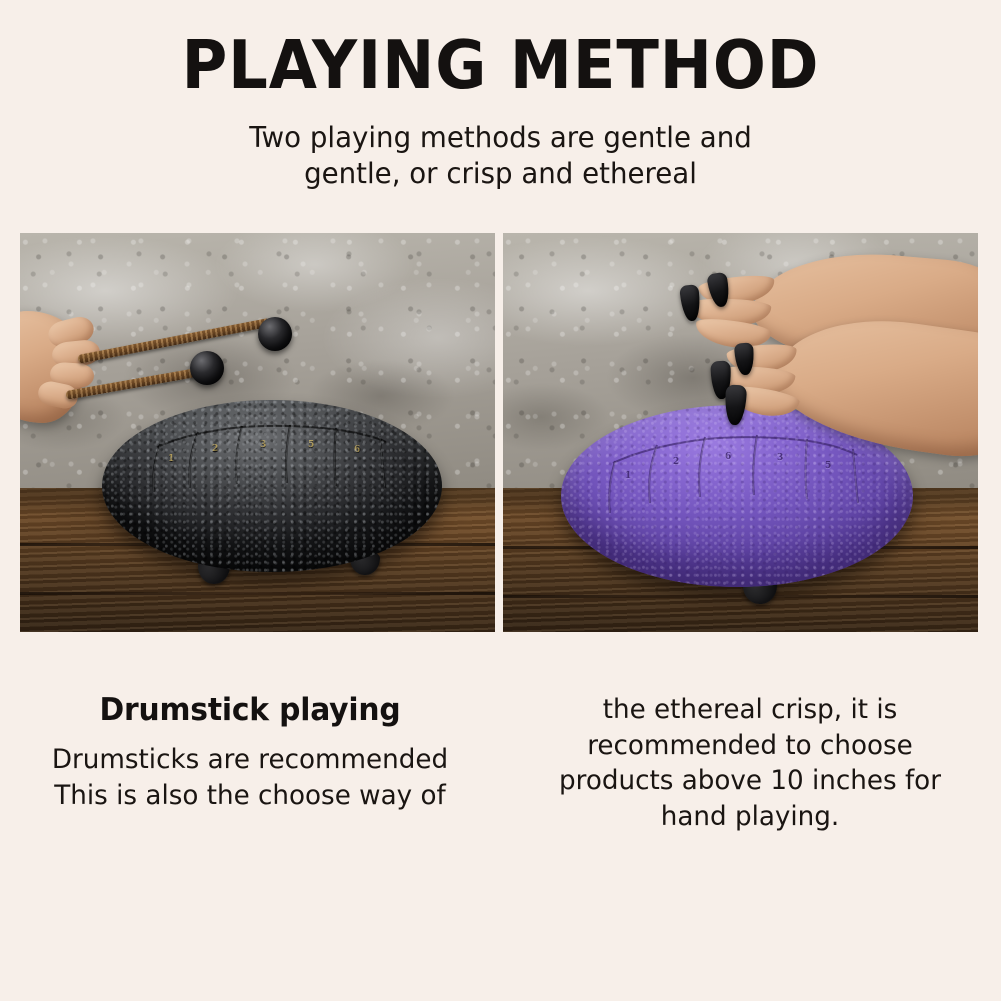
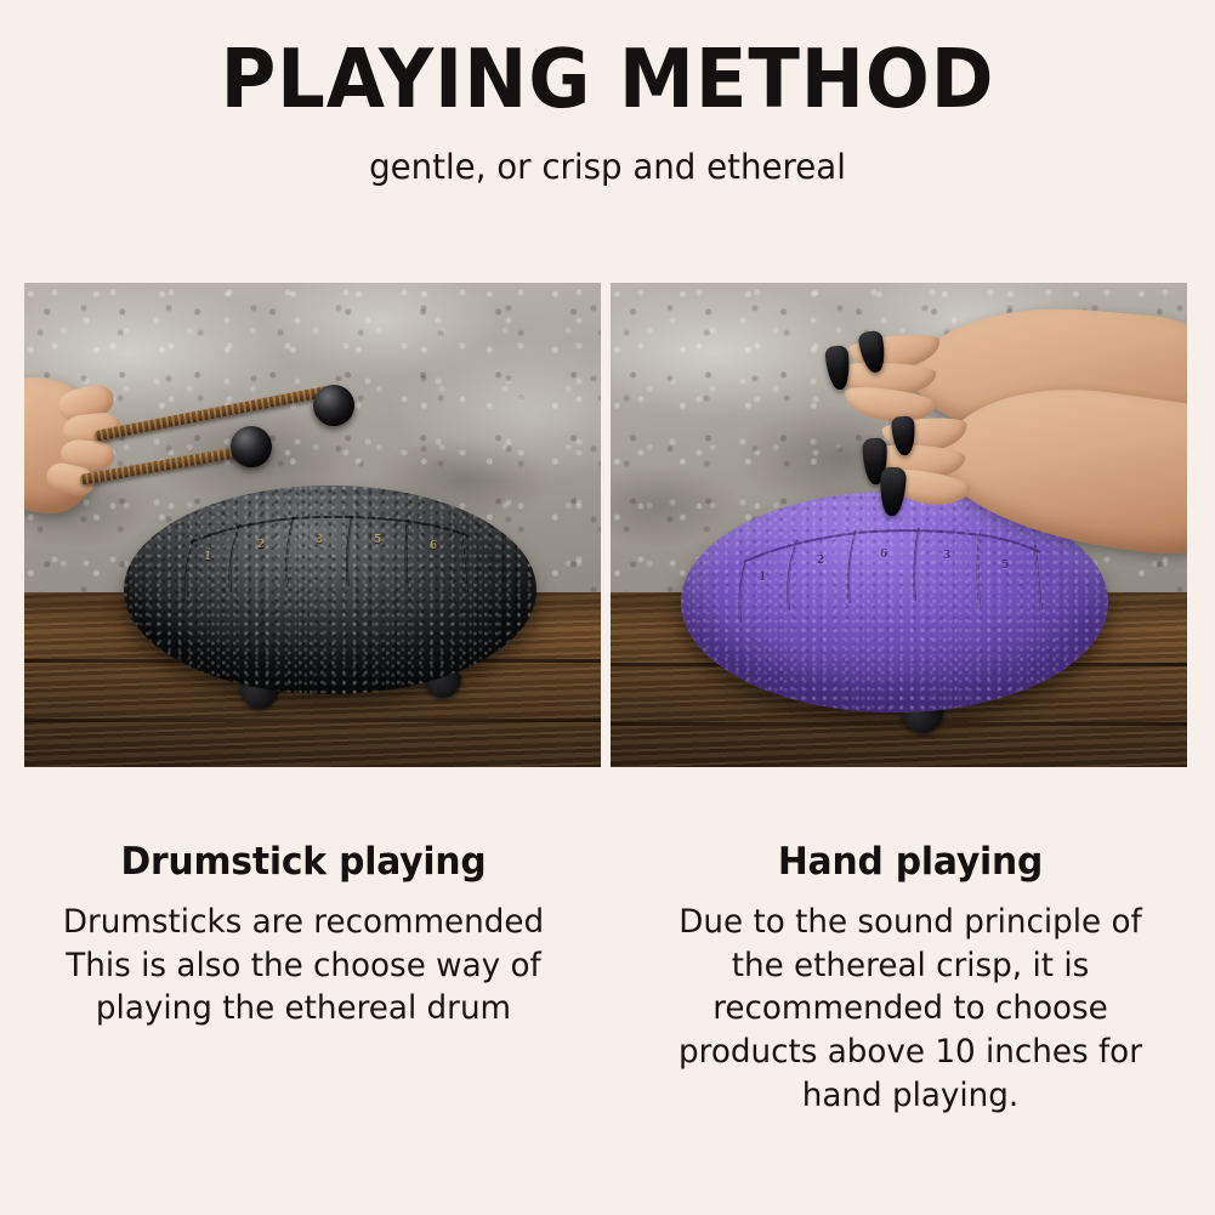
  PLAYING METHOD
- Two playing methods are gentle and
  gentle, or crisp and ethereal
  1
  2
  3
  5
  6
  1
  2
  6
  3
  5
  Drumstick playing
  Drumsticks are recommended
  This is also the choose way of
+ playing the ethereal drum
+ Hand playing
+ Due to the sound principle of
  the ethereal crisp, it is
  recommended to choose
  products above 10 inches for
  hand playing.
